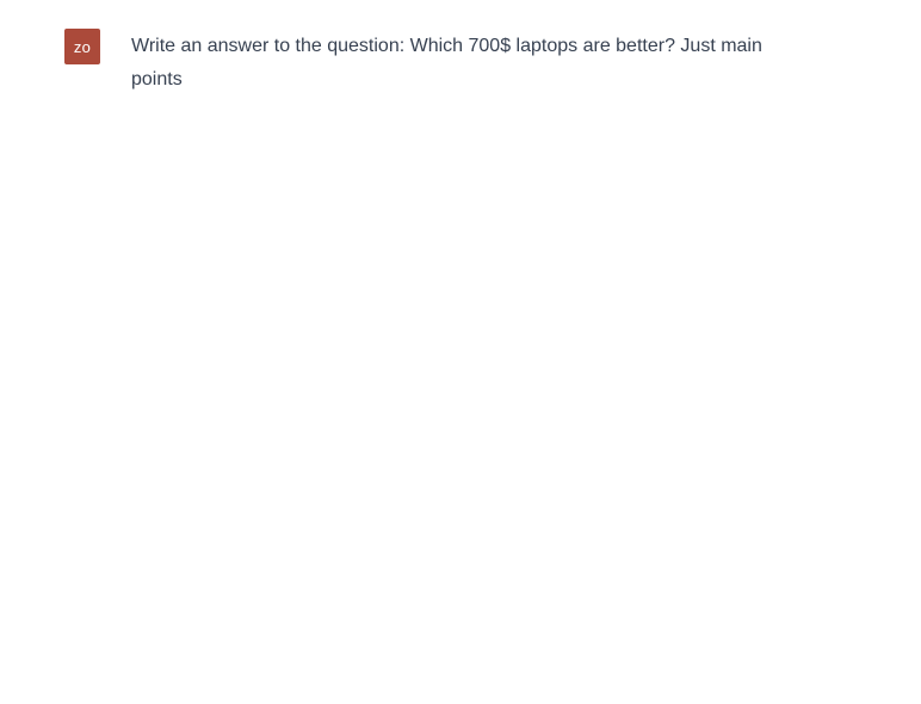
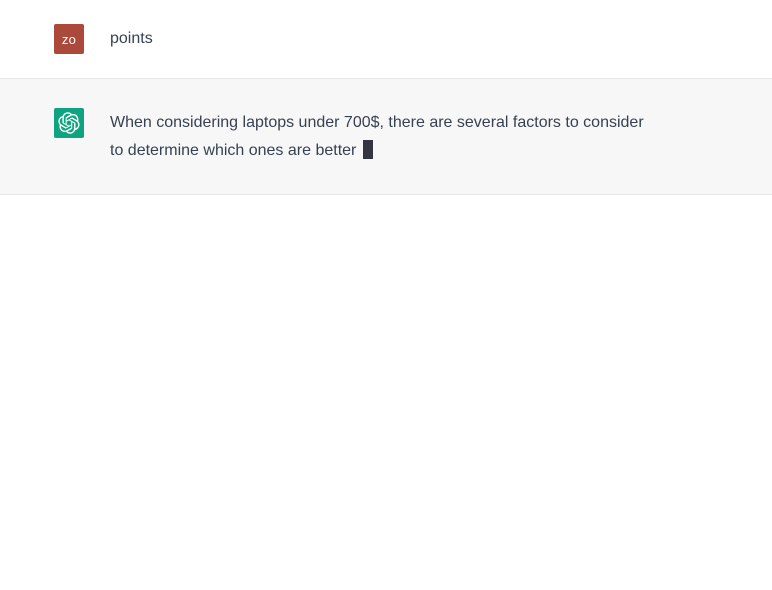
  zo
- Write an answer to the question: Which 700$ laptops are better? Just main
  points
+ When considering laptops under 700$, there are several factors to consider
+ to determine which ones are better
